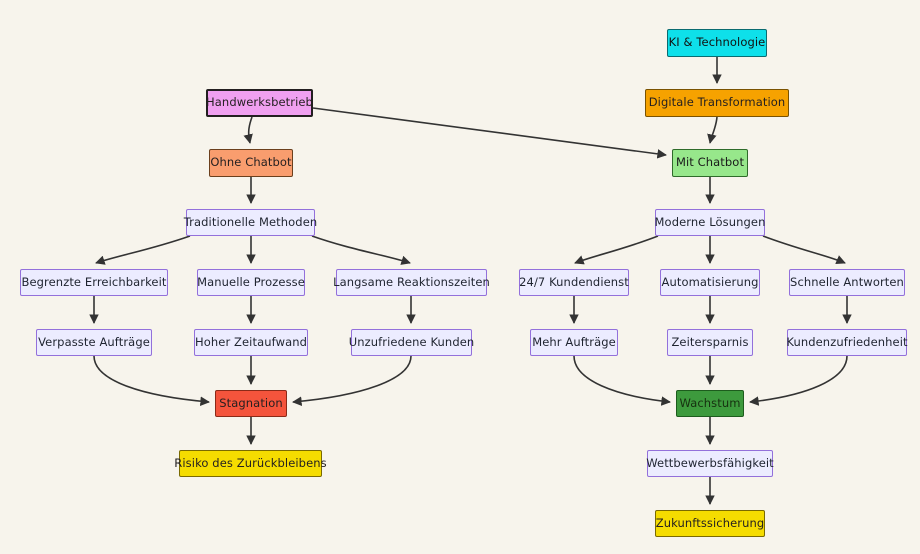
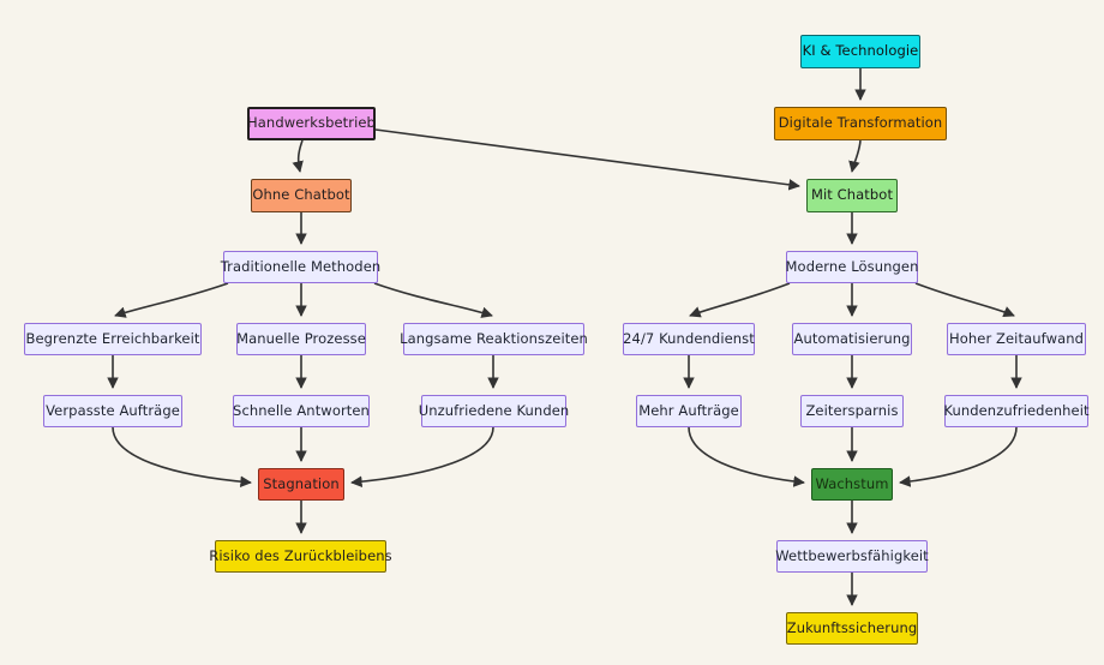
  Handwerksbetrieb
  KI & Technologie
  Digitale Transformation
  Ohne Chatbot
  Mit Chatbot
  Traditionelle Methoden
  Moderne Lösungen
  Begrenzte Erreichbarkeit
  Manuelle Prozesse
  Langsame Reaktionszeiten
  24/7 Kundendienst
  Automatisierung
- Schnelle Antworten
+ Hoher Zeitaufwand
  Verpasste Aufträge
- Hoher Zeitaufwand
+ Schnelle Antworten
  Unzufriedene Kunden
  Mehr Aufträge
  Zeitersparnis
  Kundenzufriedenheit
  Stagnation
  Wachstum
  Risiko des Zurückbleibens
  Wettbewerbsfähigkeit
  Zukunftssicherung
